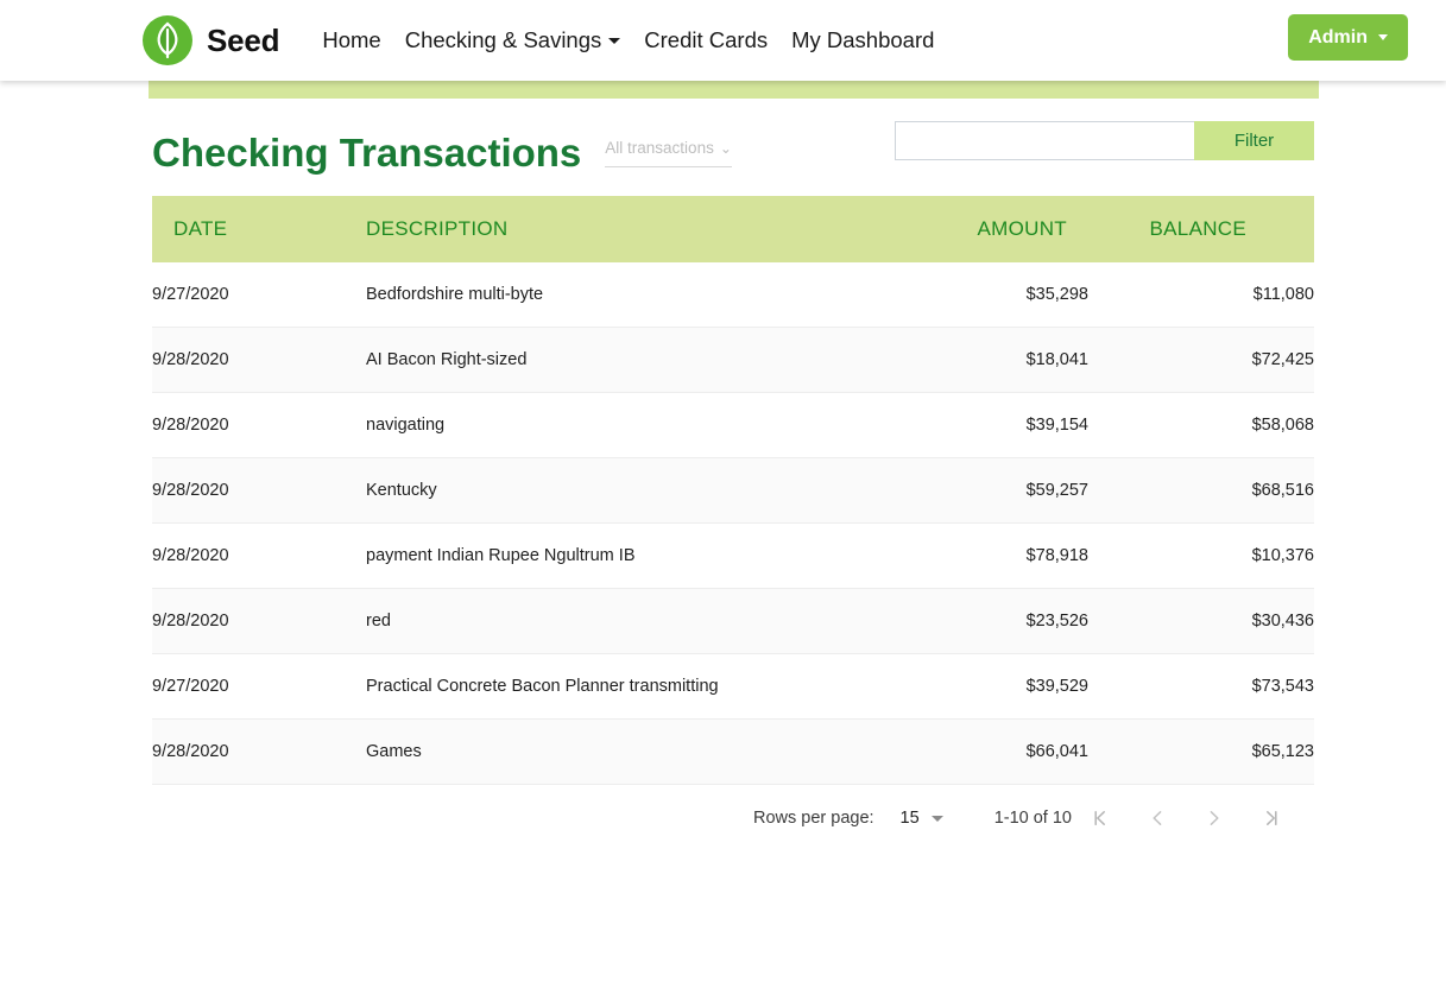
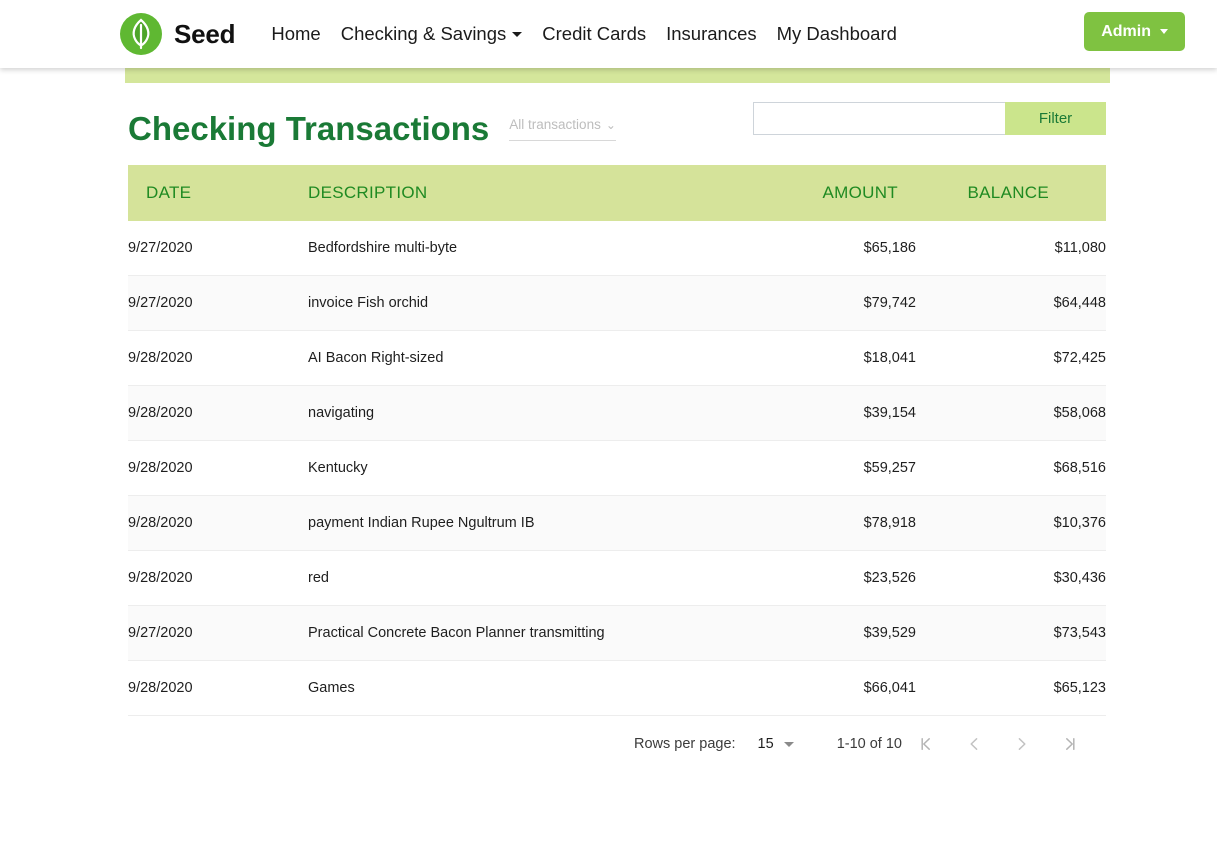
  Seed
  Home
  Checking & Savings
  Credit Cards
+ Insurances
  My Dashboard
  Admin
  Checking Transactions
  All transactions
  ⌄
  Filter
  DATE	DESCRIPTION	AMOUNT	BALANCE
- 9/27/2020	Bedfordshire multi-byte	$35,298	$11,080
+ 9/27/2020	Bedfordshire multi-byte	$65,186	$11,080
+ 9/27/2020	invoice Fish orchid	$79,742	$64,448
  9/28/2020	AI Bacon Right-sized	$18,041	$72,425
  9/28/2020	navigating	$39,154	$58,068
  9/28/2020	Kentucky	$59,257	$68,516
  9/28/2020	payment Indian Rupee Ngultrum IB	$78,918	$10,376
  9/28/2020	red	$23,526	$30,436
  9/27/2020	Practical Concrete Bacon Planner transmitting	$39,529	$73,543
  9/28/2020	Games	$66,041	$65,123
  Rows per page:
  15
  1-10 of 10
